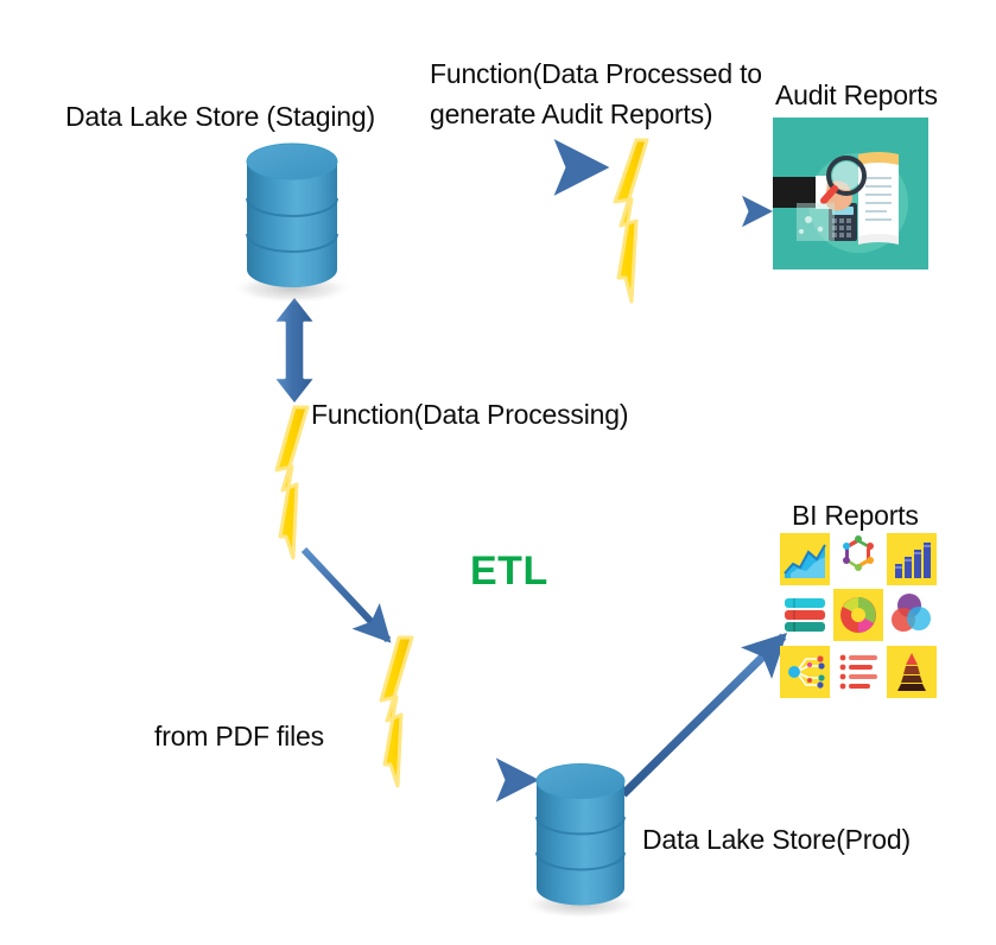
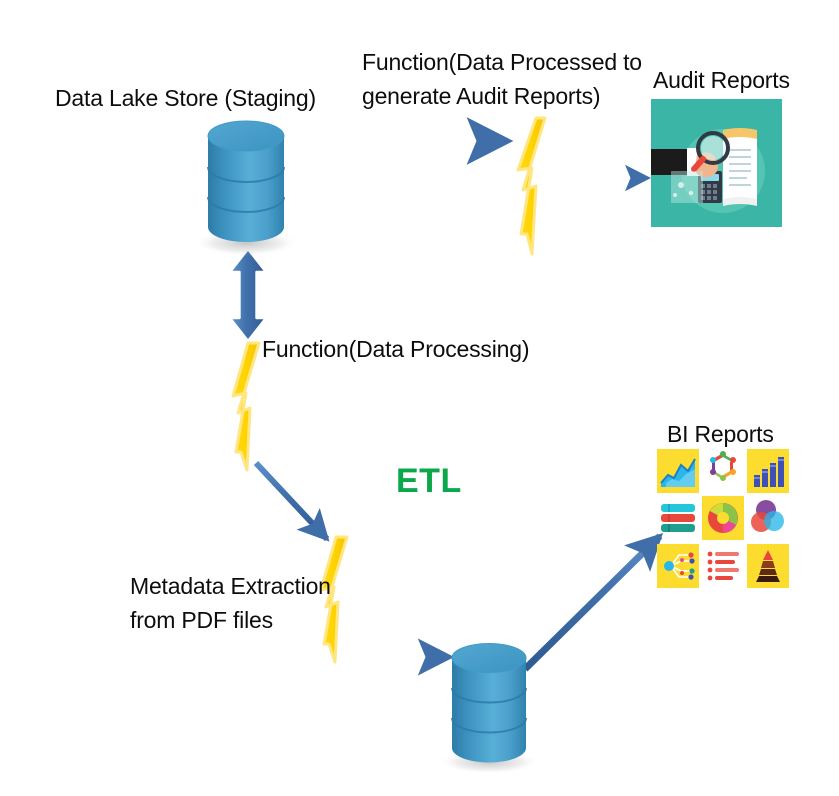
  Data Lake Store (Staging)
  Function(Data Processed to
  generate Audit Reports)
  Audit Reports
  Function(Data Processing)
  ETL
+ Metadata Extraction
  from PDF files
  BI Reports
- Data Lake Store(Prod)
